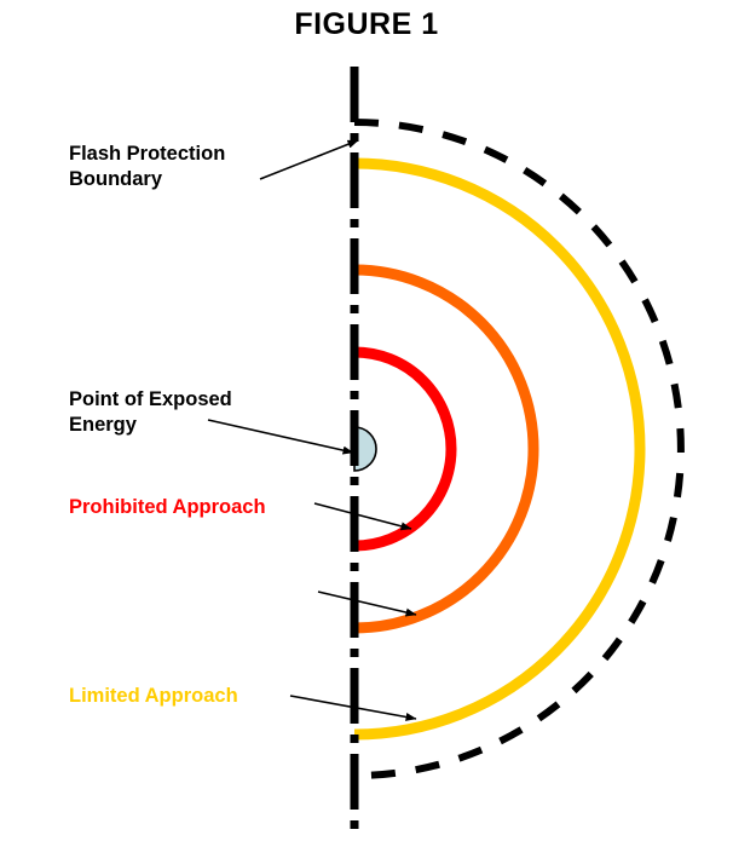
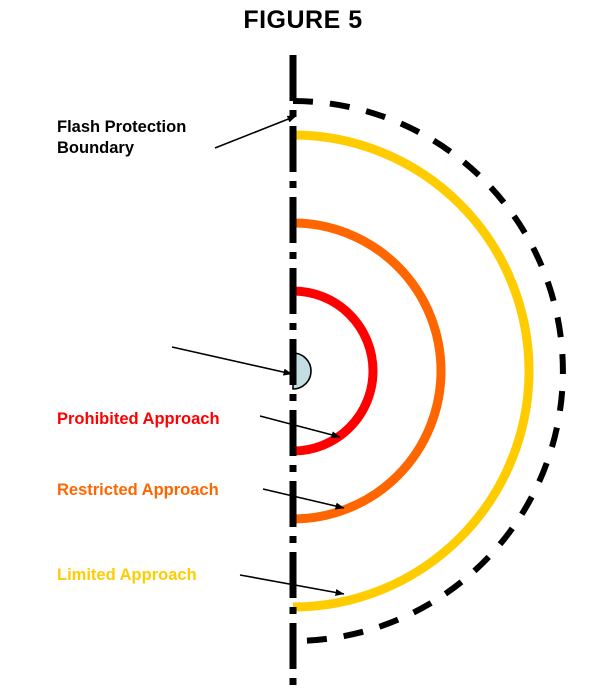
- FIGURE 1
+ FIGURE 5
  Flash Protection
  Boundary
- Point of Exposed
- Energy
  Prohibited Approach
+ Restricted Approach
  Limited Approach
